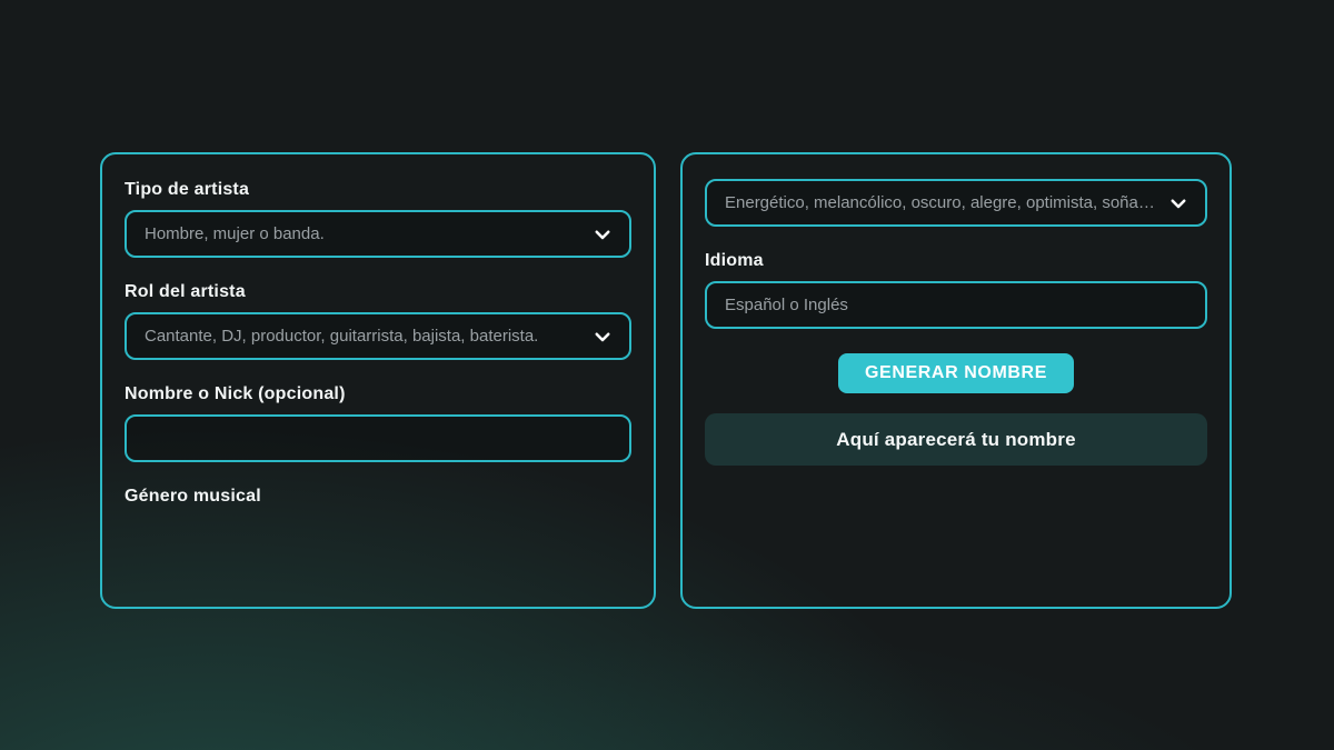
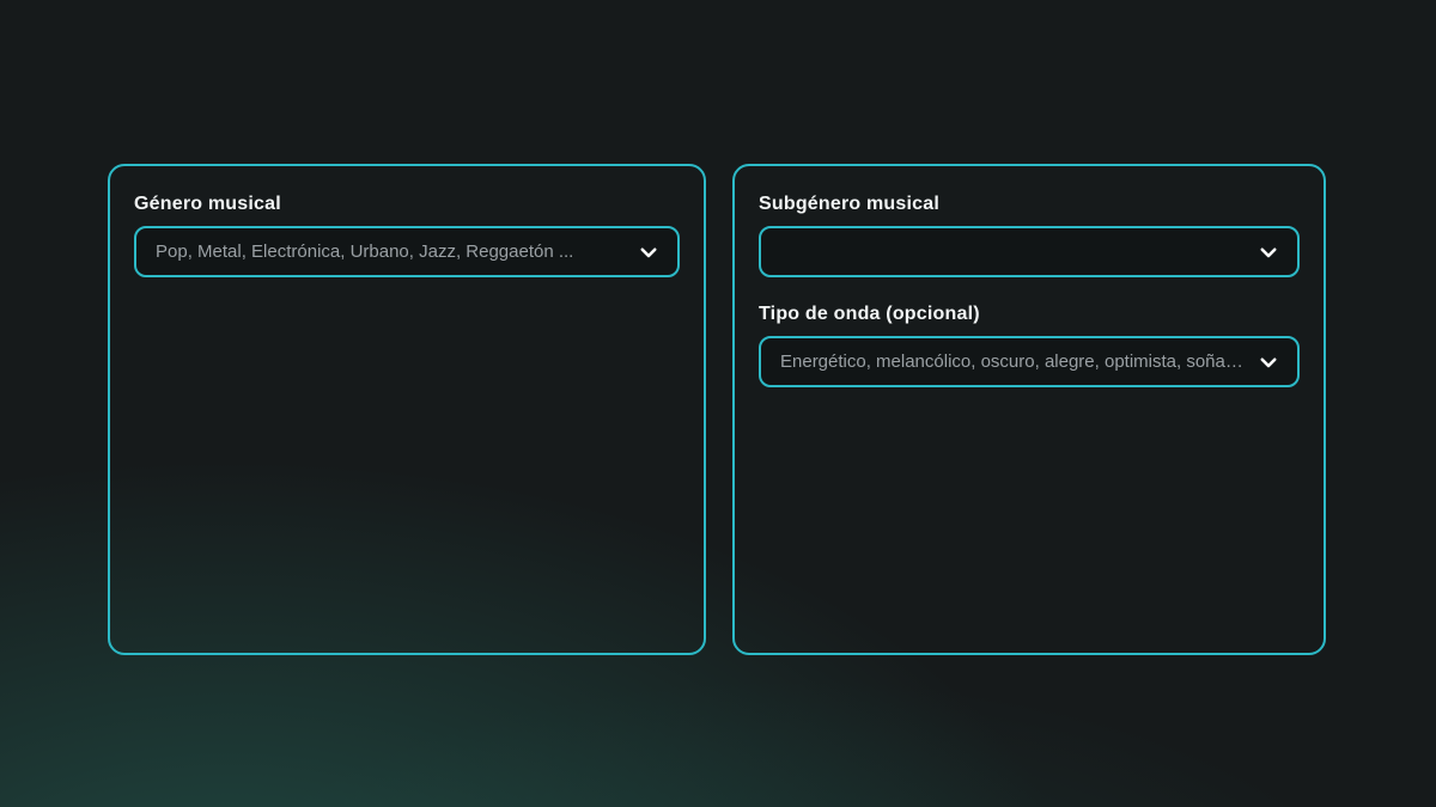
- Tipo de artista
- Hombre, mujer o banda.
- Rol del artista
- Cantante, DJ, productor, guitarrista, bajista, baterista.
- Nombre o Nick (opcional)
  Género musical
+ Pop, Metal, Electrónica, Urbano, Jazz, Reggaetón ...
+ Subgénero musical
+ Tipo de onda (opcional)
  Energético, melancólico, oscuro, alegre, optimista, soñado
- Idioma
- Español o Inglés
- GENERAR NOMBRE
- Aquí aparecerá tu nombre
